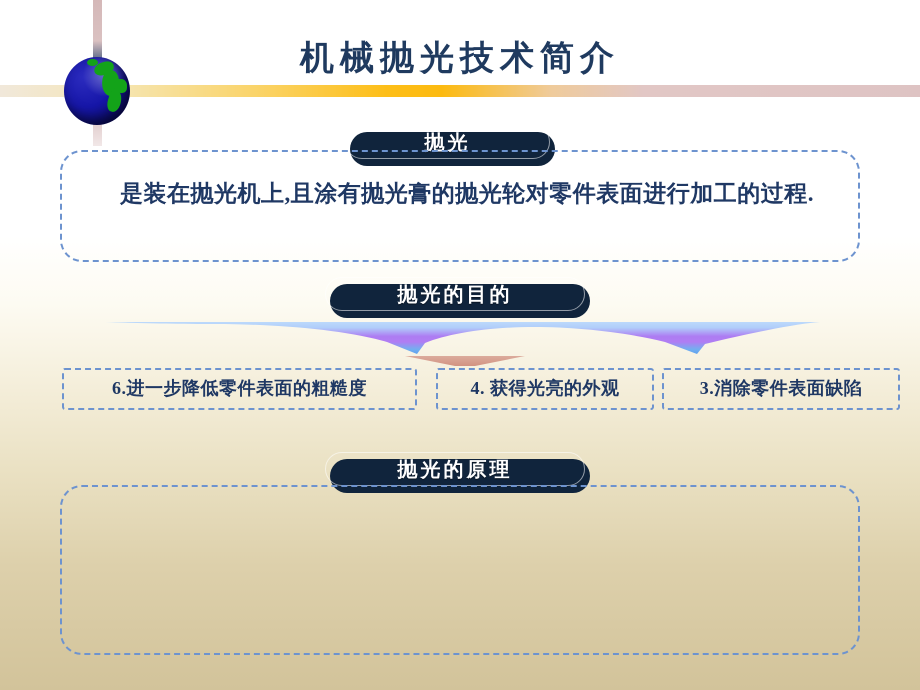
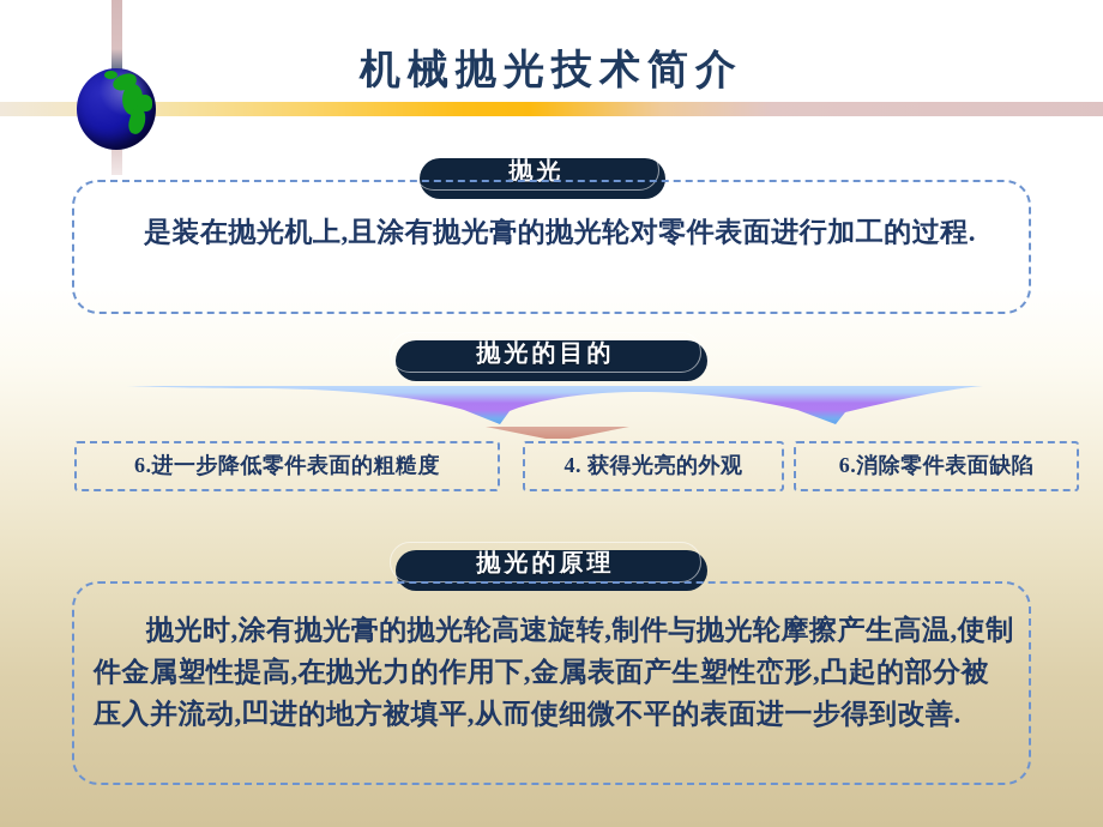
  机械抛光技术简介
  抛光
  是装在抛光机上,且涂有抛光膏的抛光轮对零件表面进行加工的过程.
  抛光的目的
  6.进一步降低零件表面的粗糙度
  4. 获得光亮的外观
- 3.消除零件表面缺陷
+ 6.消除零件表面缺陷
  抛光的原理
+ 抛光时,涂有抛光膏的抛光轮高速旋转,制件与抛光轮摩擦产生高温,使制件金属塑性提高,在抛光力的作用下,金属表面产生塑性峦形,凸起的部分被压入并流动,凹进的地方被填平,从而使细微不平的表面进一步得到改善.
